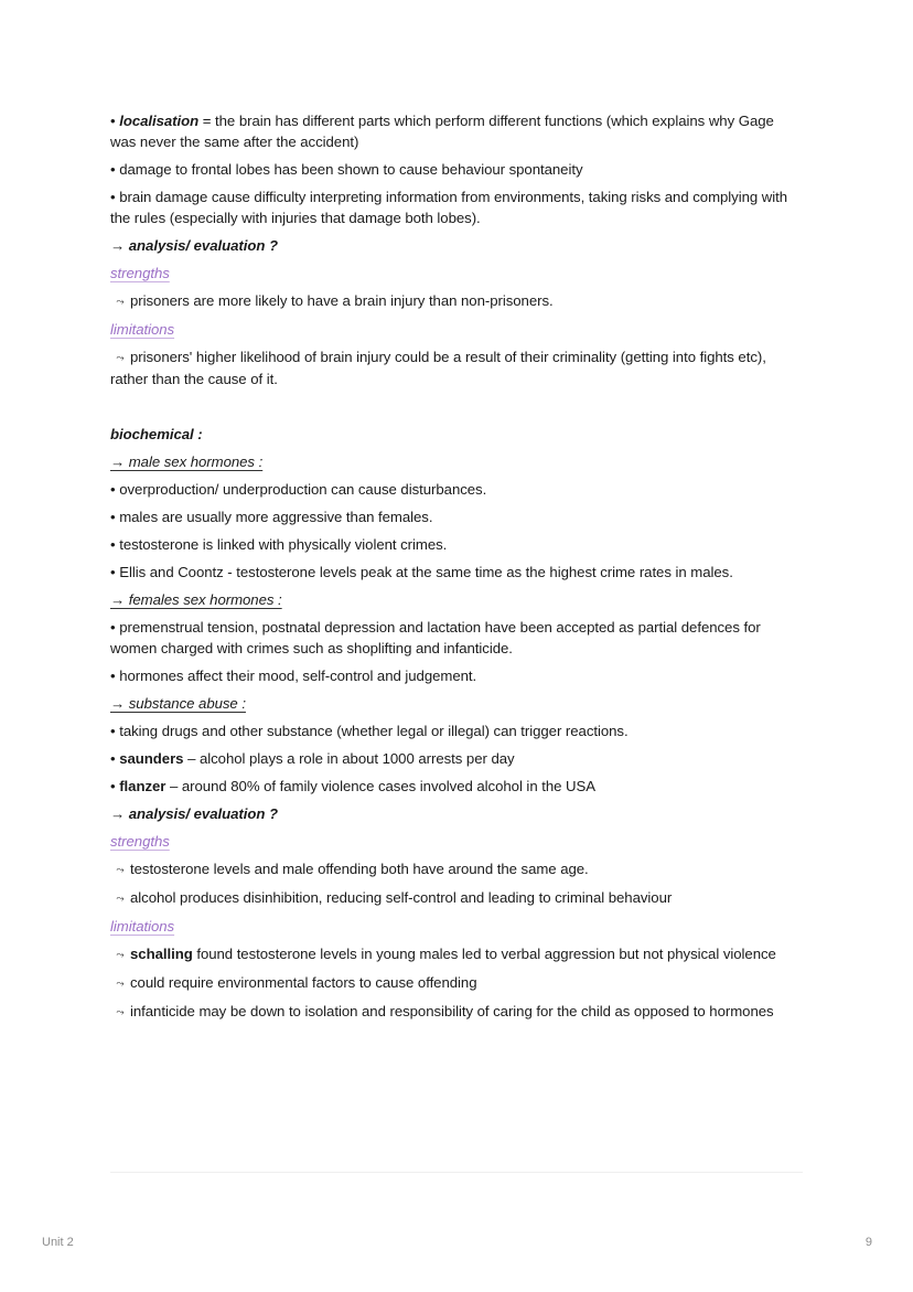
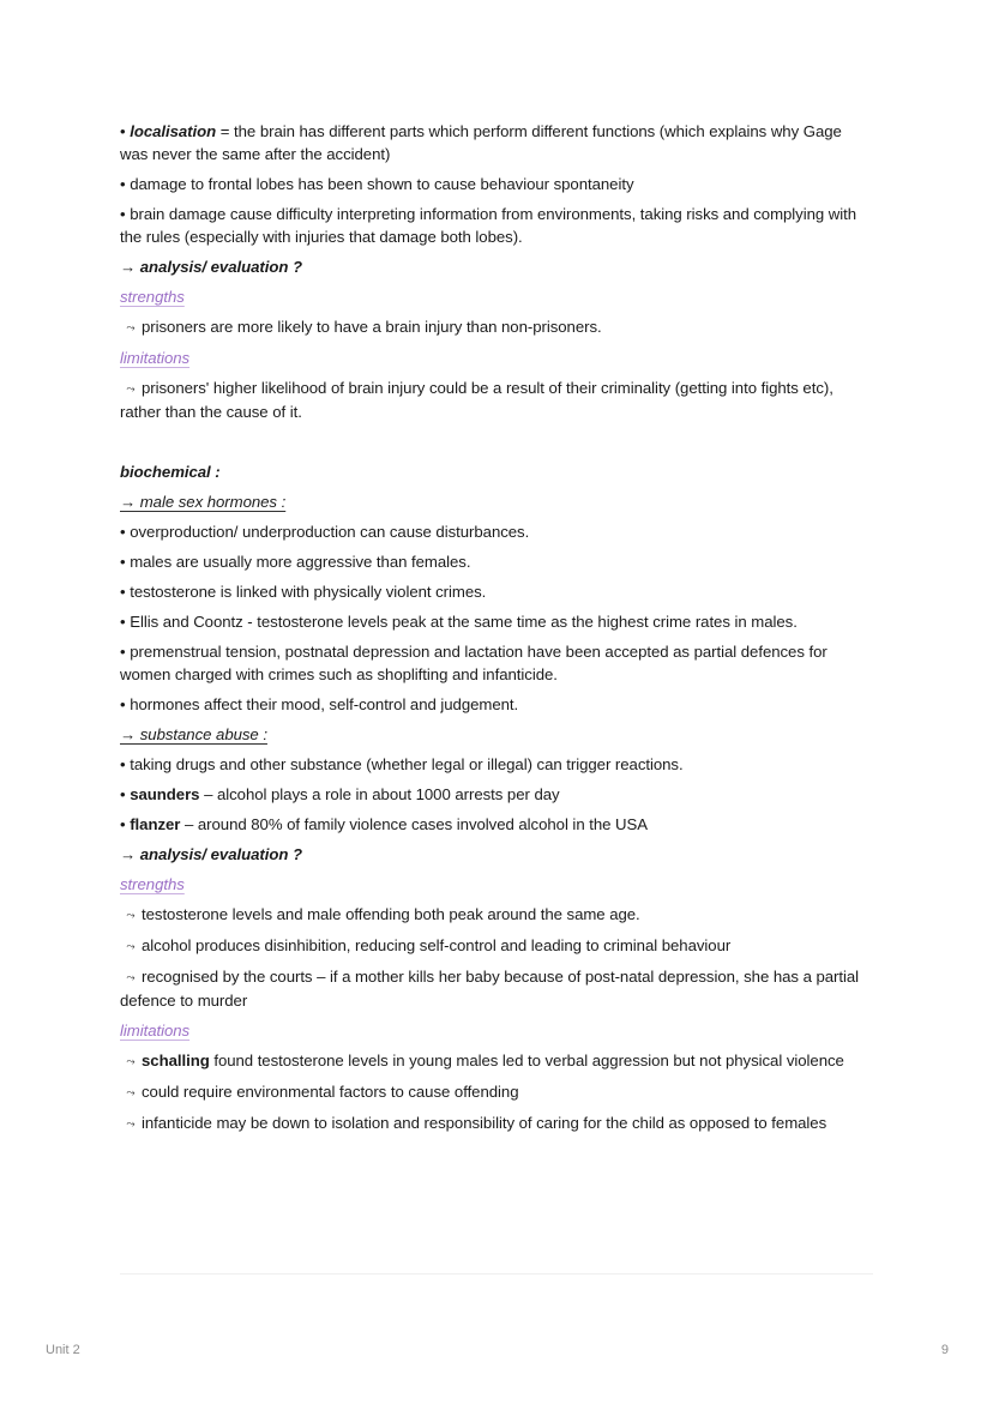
  • localisation = the brain has different parts which perform different functions (which explains why Gage was never the same after the accident)
  • damage to frontal lobes has been shown to cause behaviour spontaneity
  • brain damage cause difficulty interpreting information from environments, taking risks and complying with the rules (especially with injuries that damage both lobes).
  → analysis/ evaluation ?
  strengths
  ⤳ prisoners are more likely to have a brain injury than non-prisoners.
  limitations
  ⤳ prisoners' higher likelihood of brain injury could be a result of their criminality (getting into fights etc), rather than the cause of it.
  biochemical :
  → male sex hormones :
  • overproduction/ underproduction can cause disturbances.
  • males are usually more aggressive than females.
  • testosterone is linked with physically violent crimes.
  • Ellis and Coontz - testosterone levels peak at the same time as the highest crime rates in males.
- → females sex hormones :
  • premenstrual tension, postnatal depression and lactation have been accepted as partial defences for women charged with crimes such as shoplifting and infanticide.
  • hormones affect their mood, self-control and judgement.
  → substance abuse :
  • taking drugs and other substance (whether legal or illegal) can trigger reactions.
  • saunders – alcohol plays a role in about 1000 arrests per day
  • flanzer – around 80% of family violence cases involved alcohol in the USA
  → analysis/ evaluation ?
  strengths
- ⤳ testosterone levels and male offending both have around the same age.
+ ⤳ testosterone levels and male offending both peak around the same age.
  ⤳ alcohol produces disinhibition, reducing self-control and leading to criminal behaviour
+ ⤳ recognised by the courts – if a mother kills her baby because of post-natal depression, she has a partial defence to murder
  limitations
  ⤳ schalling found testosterone levels in young males led to verbal aggression but not physical violence
  ⤳ could require environmental factors to cause offending
- ⤳ infanticide may be down to isolation and responsibility of caring for the child as opposed to hormones
+ ⤳ infanticide may be down to isolation and responsibility of caring for the child as opposed to females
  Unit 2
  9
